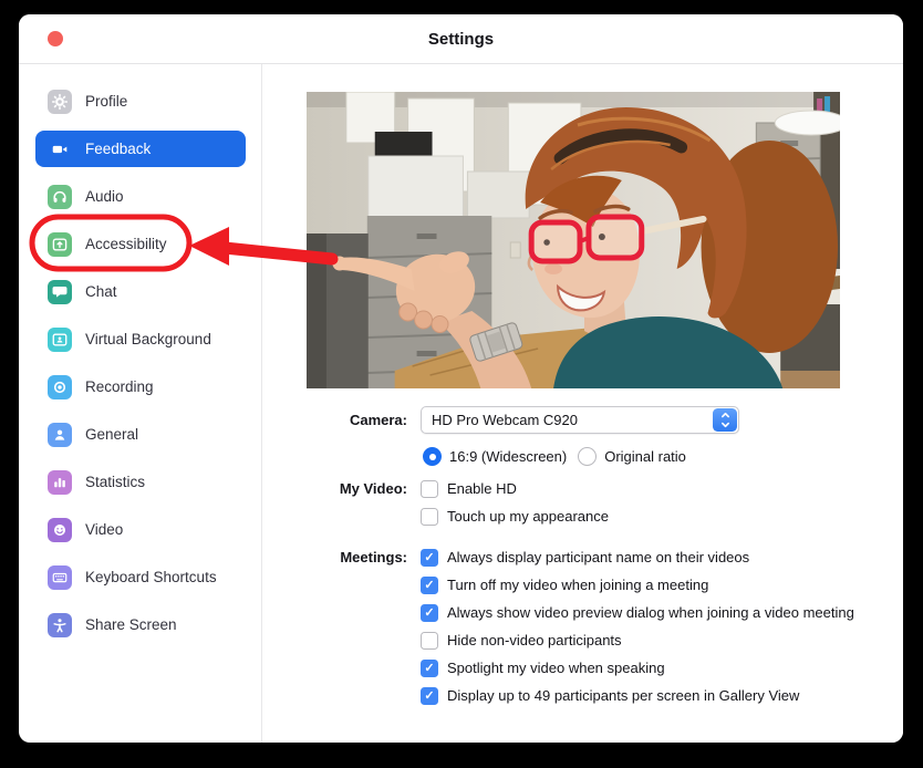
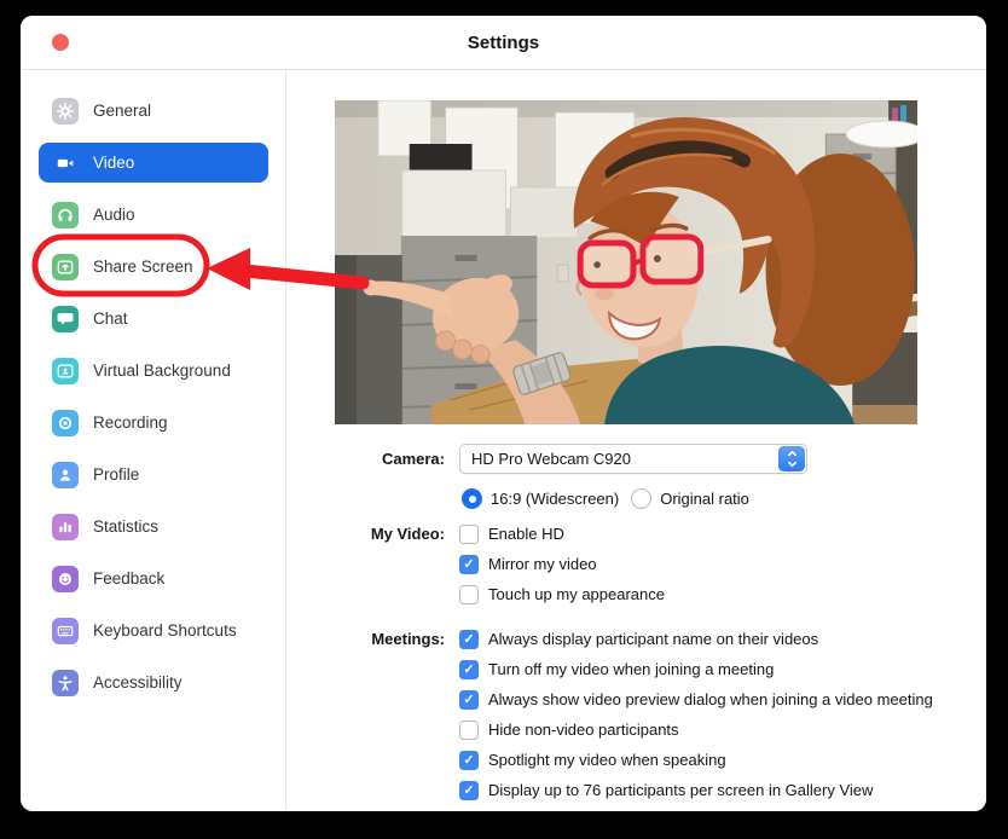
  Settings
- Profile
+ General
- Feedback
+ Video
  Audio
- Accessibility
+ Share Screen
  Chat
  Virtual Background
  Recording
- General
+ Profile
  Statistics
- Video
+ Feedback
  Keyboard Shortcuts
- Share Screen
+ Accessibility
  Camera:
  HD Pro Webcam C920
  16:9 (Widescreen)
  Original ratio
  My Video:
  Enable HD
+ Mirror my video
  Touch up my appearance
  Meetings:
  Always display participant name on their videos
  Turn off my video when joining a meeting
  Always show video preview dialog when joining a video meeting
  Hide non-video participants
  Spotlight my video when speaking
- Display up to 49 participants per screen in Gallery View
+ Display up to 76 participants per screen in Gallery View
